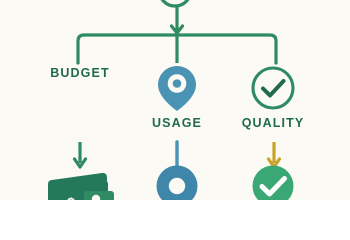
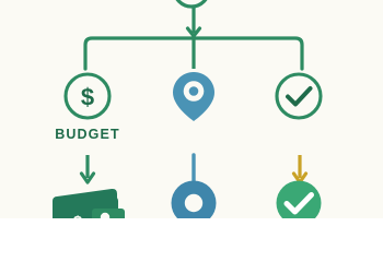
+ $
  BUDGET
- USAGE
- QUALITY
